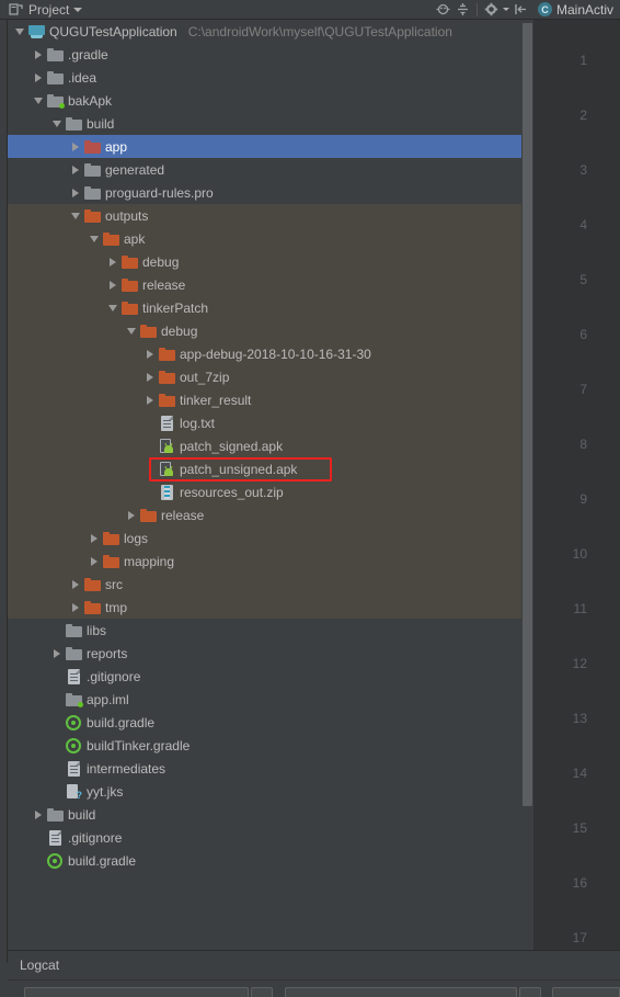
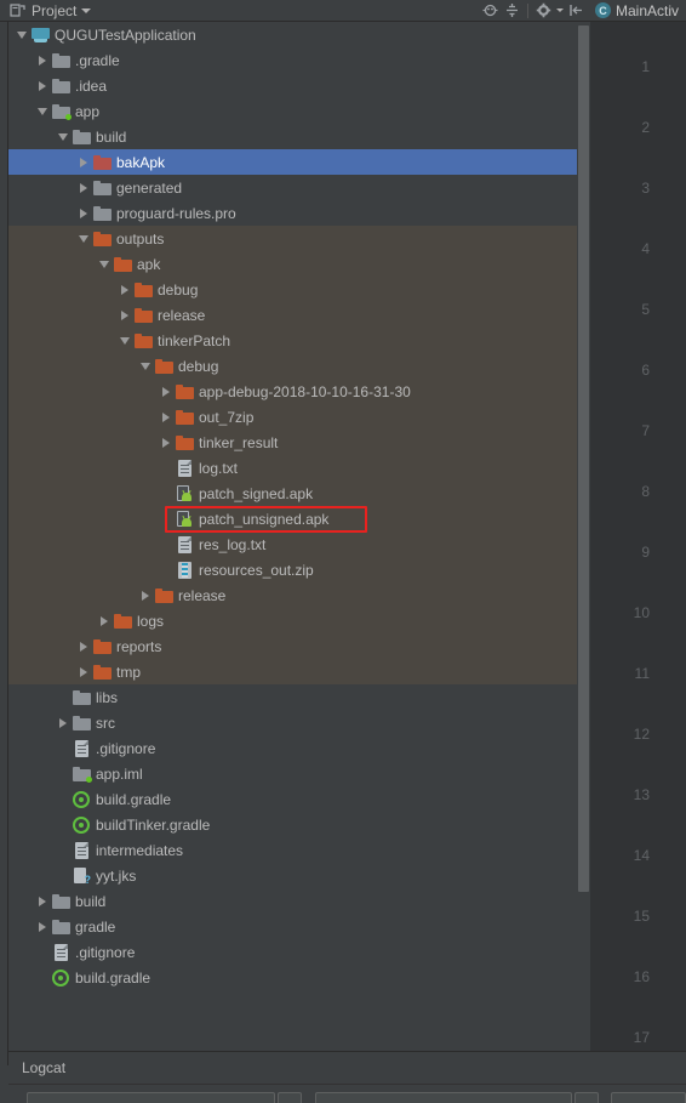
  Project
  C
  MainActiv
  QUGUTestApplication
- C:\androidWork\myself\QUGUTestApplication
  .gradle
  .idea
- bakApk
+ app
  build
- app
+ bakApk
  generated
  proguard-rules.pro
  outputs
  apk
  debug
  release
  tinkerPatch
  debug
  app-debug-2018-10-10-16-31-30
  out_7zip
  tinker_result
  log.txt
  patch_signed.apk
  patch_unsigned.apk
+ res_log.txt
  resources_out.zip
  release
  logs
- mapping
- src
+ reports
  tmp
  libs
- reports
+ src
  .gitignore
  app.iml
  build.gradle
  buildTinker.gradle
  intermediates
  ?
  yyt.jks
  build
+ gradle
  .gitignore
  build.gradle
  1
  2
  3
  4
  5
  6
  7
  8
  9
  10
  11
  12
  13
  14
  15
  16
  17
  Logcat
